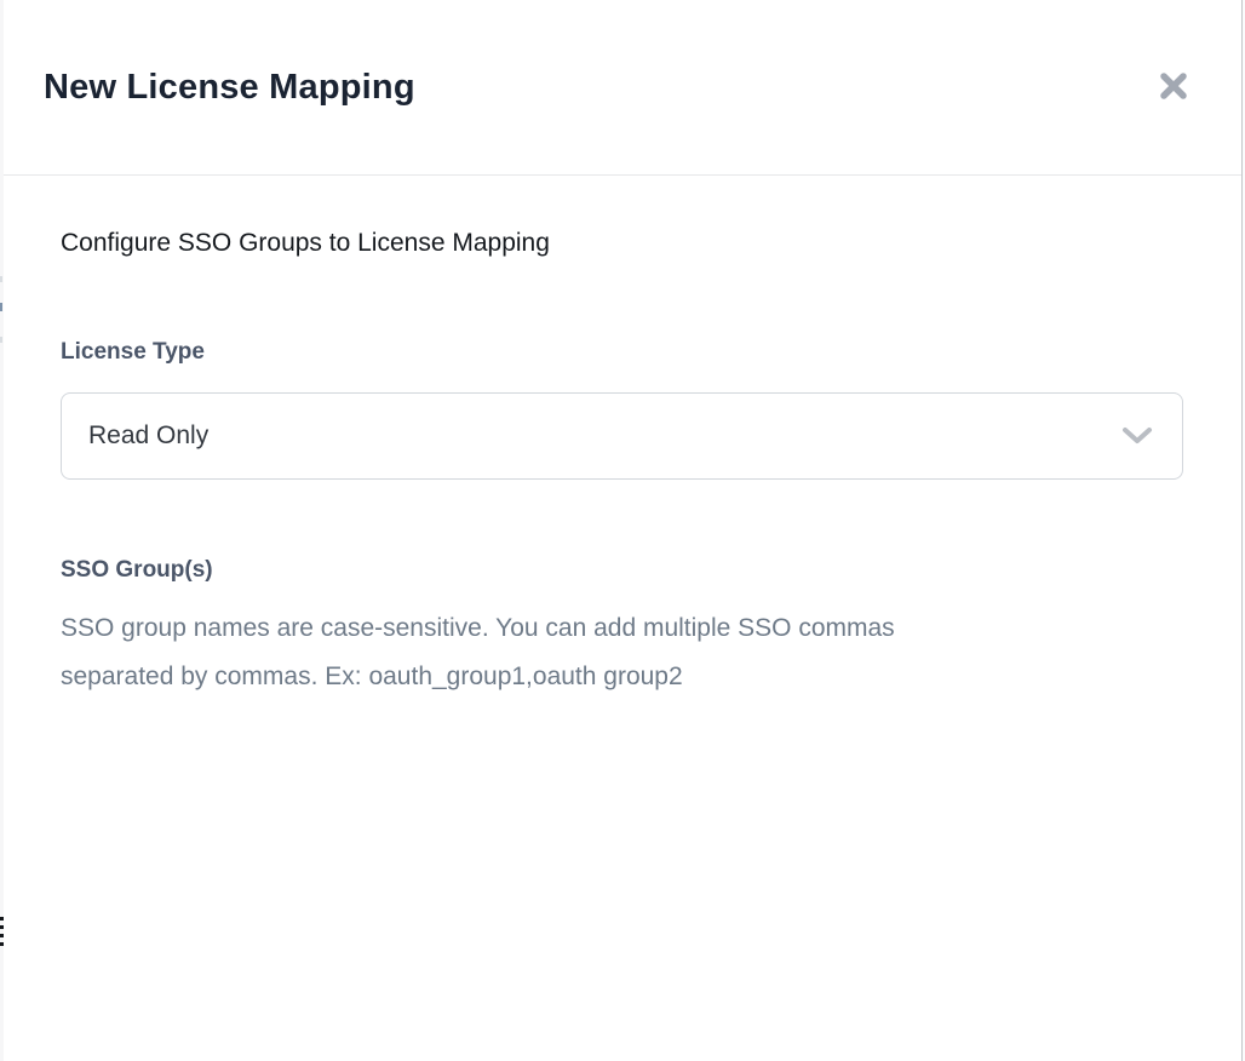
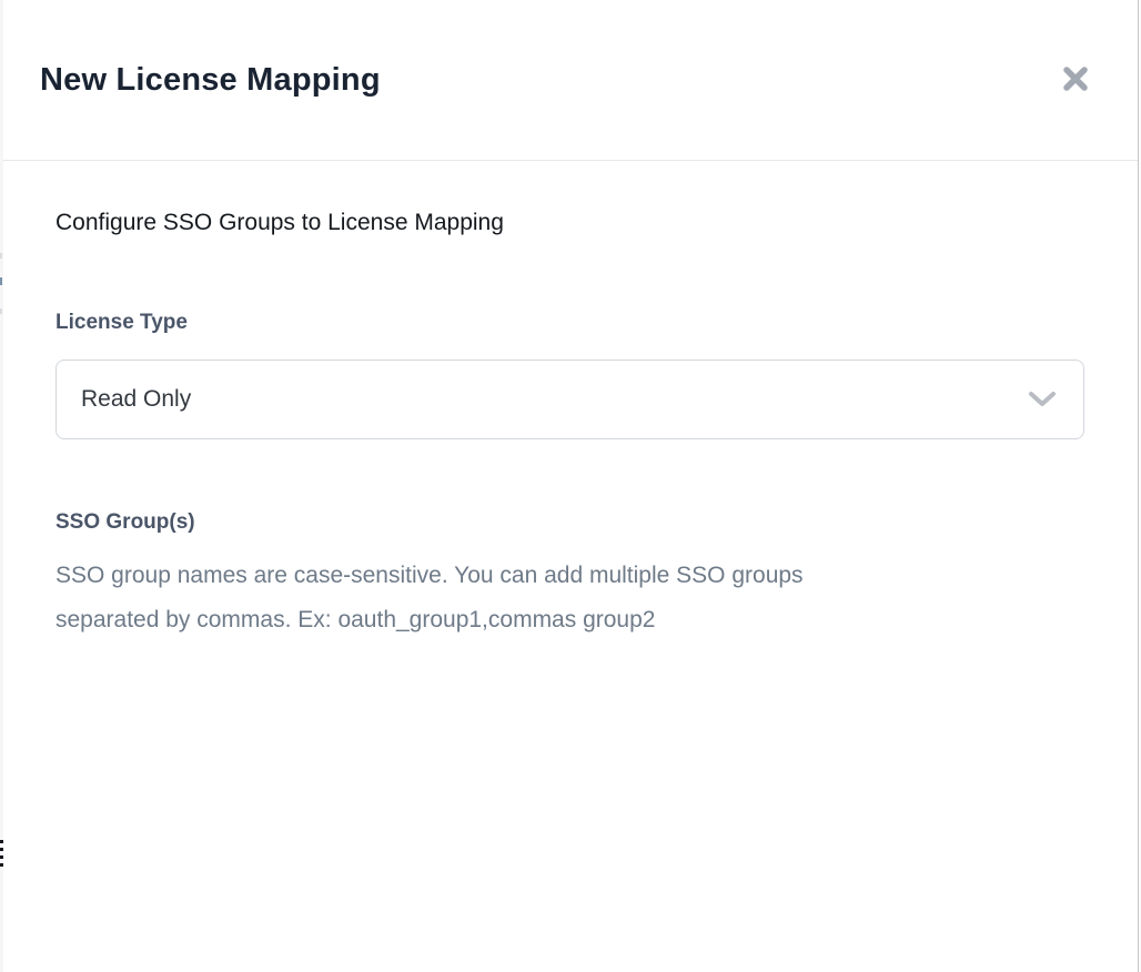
  New License Mapping
  Configure SSO Groups to License Mapping
  License Type
  Read Only
  SSO Group(s)
- SSO group names are case-sensitive. You can add multiple SSO commas
+ SSO group names are case-sensitive. You can add multiple SSO groups
- separated by commas. Ex: oauth_group1,oauth group2
+ separated by commas. Ex: oauth_group1,commas group2
